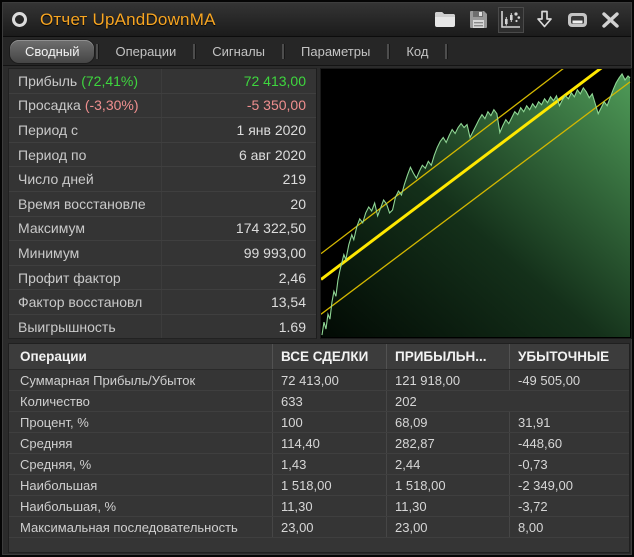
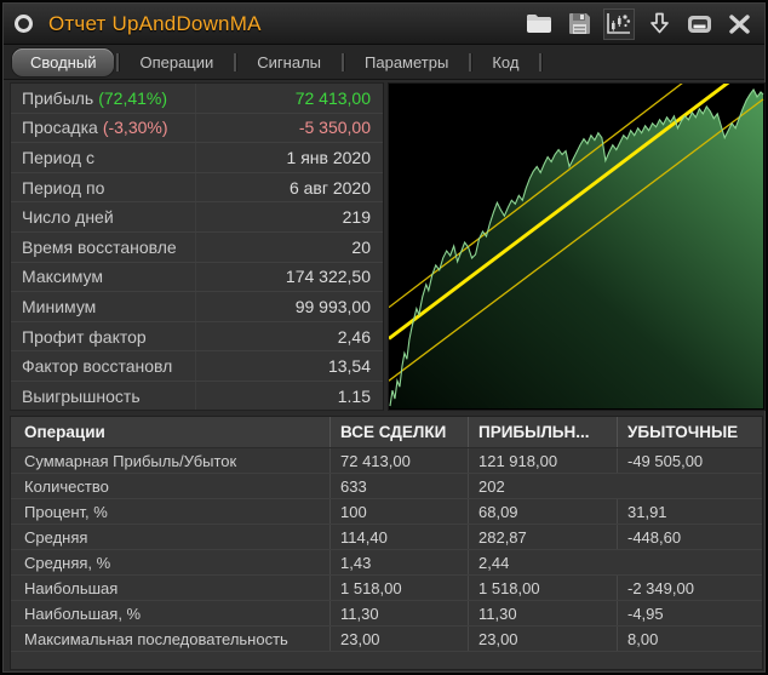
  Отчет UpAndDownMA
  Сводный
  Операции
  Сигналы
  Параметры
  Код
  Прибыль (72,41%)
  72 413,00
  Просадка (-3,30%)
  -5 350,00
  Период с
  1 янв 2020
  Период по
  6 авг 2020
  Число дней
  219
  Время восстановле
  20
  Максимум
  174 322,50
  Минимум
  99 993,00
  Профит фактор
  2,46
  Фактор восстановл
  13,54
  Выигрышность
- 1.69
+ 1.15
  Операции
  ВСЕ СДЕЛКИ
  ПРИБЫЛЬН...
  УБЫТОЧНЫЕ
  Суммарная Прибыль/Убыток
  72 413,00
  121 918,00
  -49 505,00
  Количество
  633
  202
  Процент, %
  100
  68,09
  31,91
  Средняя
  114,40
  282,87
  -448,60
  Средняя, %
  1,43
  2,44
- -0,73
  Наибольшая
  1 518,00
  1 518,00
  -2 349,00
  Наибольшая, %
  11,30
  11,30
- -3,72
+ -4,95
  Максимальная последовательность
  23,00
  23,00
  8,00
